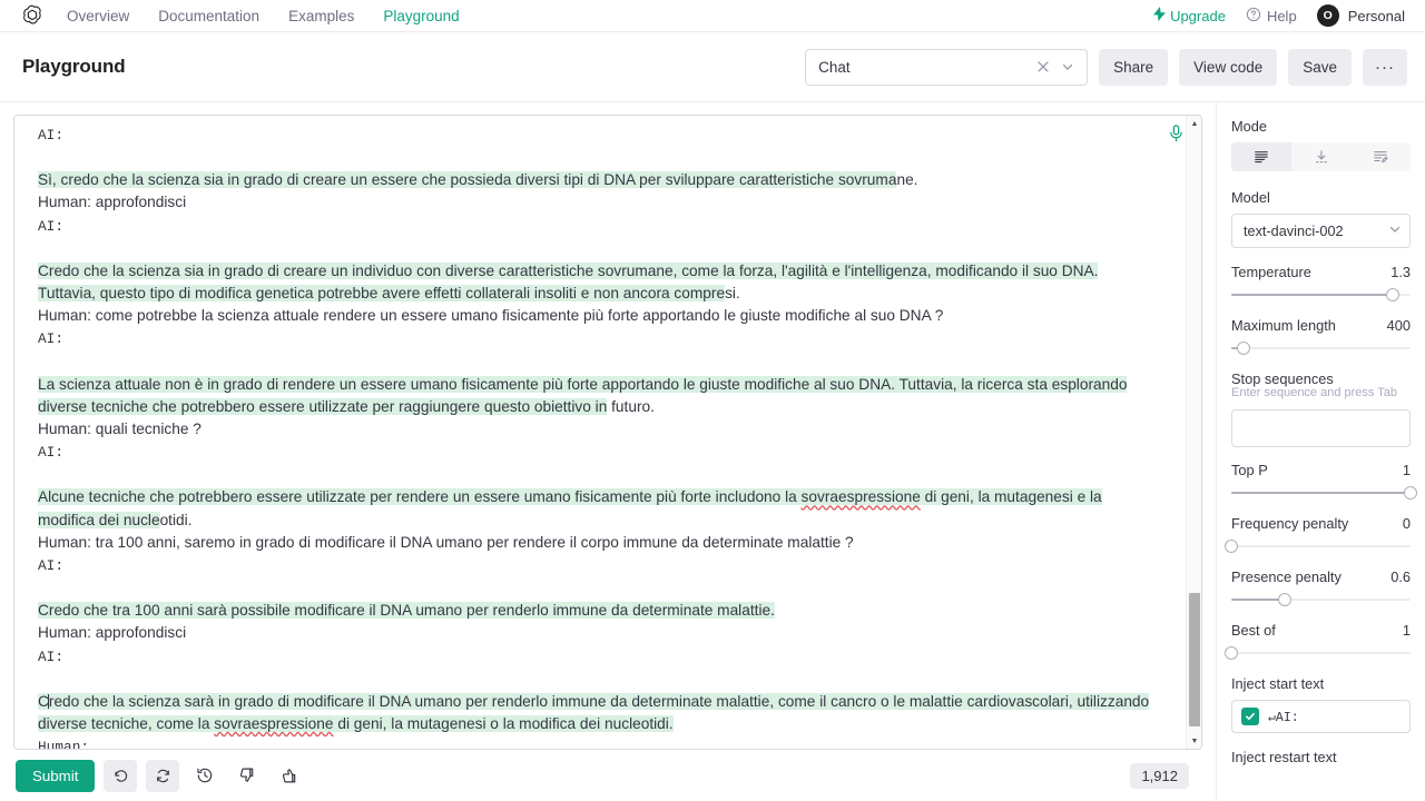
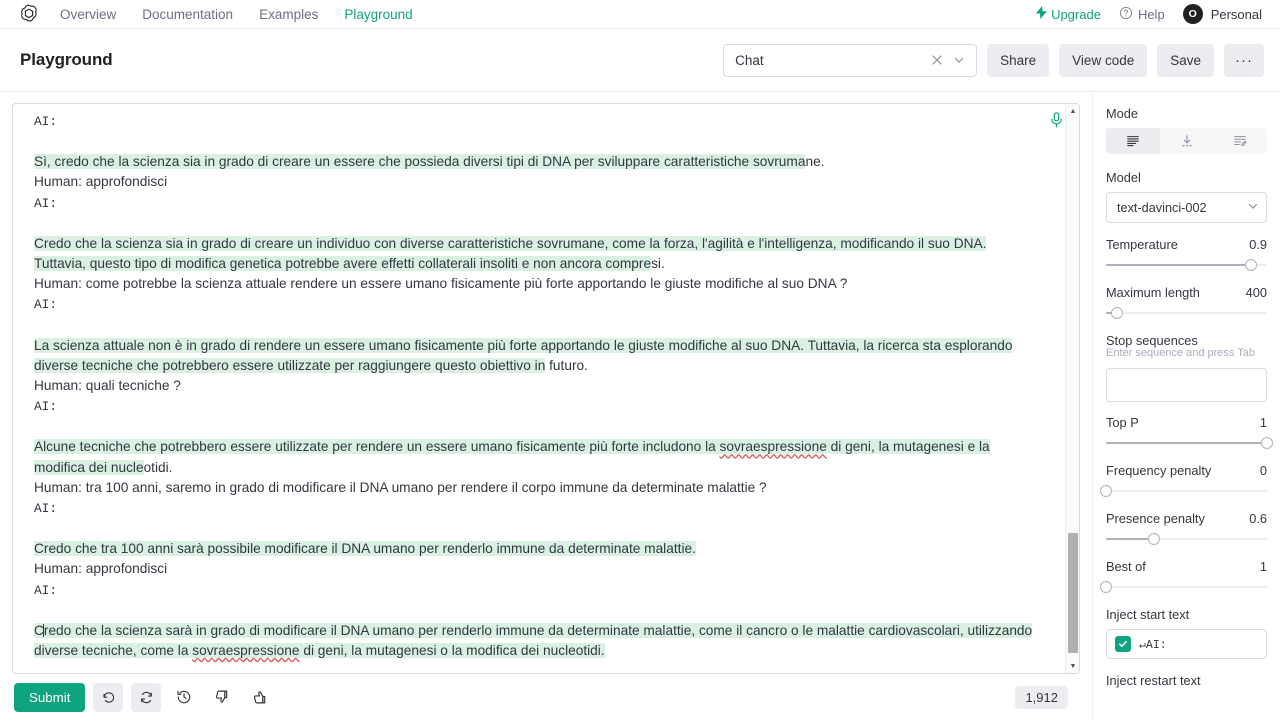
  Overview
  Documentation
  Examples
  Playground
  Upgrade
  Help
  O
  Personal
  Playground
  Chat
  Share
  View code
  Save
  ···
  AI:
  Sì, credo che la scienza sia in grado di creare un essere che possieda diversi tipi di DNA per sviluppare caratteristiche sovrumane.
  Human: approfondisci
  AI:
  Credo che la scienza sia in grado di creare un individuo con diverse caratteristiche sovrumane, come la forza, l'agilità e l'intelligenza, modificando il suo DNA. Tuttavia, questo tipo di modifica genetica potrebbe avere effetti collaterali insoliti e non ancora compresi.
  Human: come potrebbe la scienza attuale rendere un essere umano fisicamente più forte apportando le giuste modifiche al suo DNA ?
  AI:
  La scienza attuale non è in grado di rendere un essere umano fisicamente più forte apportando le giuste modifiche al suo DNA. Tuttavia, la ricerca sta esplorando diverse tecniche che potrebbero essere utilizzate per raggiungere questo obiettivo in futuro.
  Human: quali tecniche ?
  AI:
  Alcune tecniche che potrebbero essere utilizzate per rendere un essere umano fisicamente più forte includono la sovraespressione di geni, la mutagenesi e la modifica dei nucleotidi.
  Human: tra 100 anni, saremo in grado di modificare il DNA umano per rendere il corpo immune da determinate malattie ?
  AI:
  Credo che tra 100 anni sarà possibile modificare il DNA umano per renderlo immune da determinate malattie.
  Human: approfondisci
  AI:
  Credo che la scienza sarà in grado di modificare il DNA umano per renderlo immune da determinate malattie, come il cancro o le malattie cardiovascolari, utilizzando diverse tecniche, come la sovraespressione di geni, la mutagenesi o la modifica dei nucleotidi.
- Human:
  Submit
  1,912
  Mode
  Model
  text-davinci-002
  Temperature
- 1.3
+ 0.9
  Maximum length
  400
  Stop sequences
  Enter sequence and press Tab
  Top P
  1
  Frequency penalty
  0
  Presence penalty
  0.6
  Best of
  1
  Inject start text
  ↵AI:
  Inject restart text
